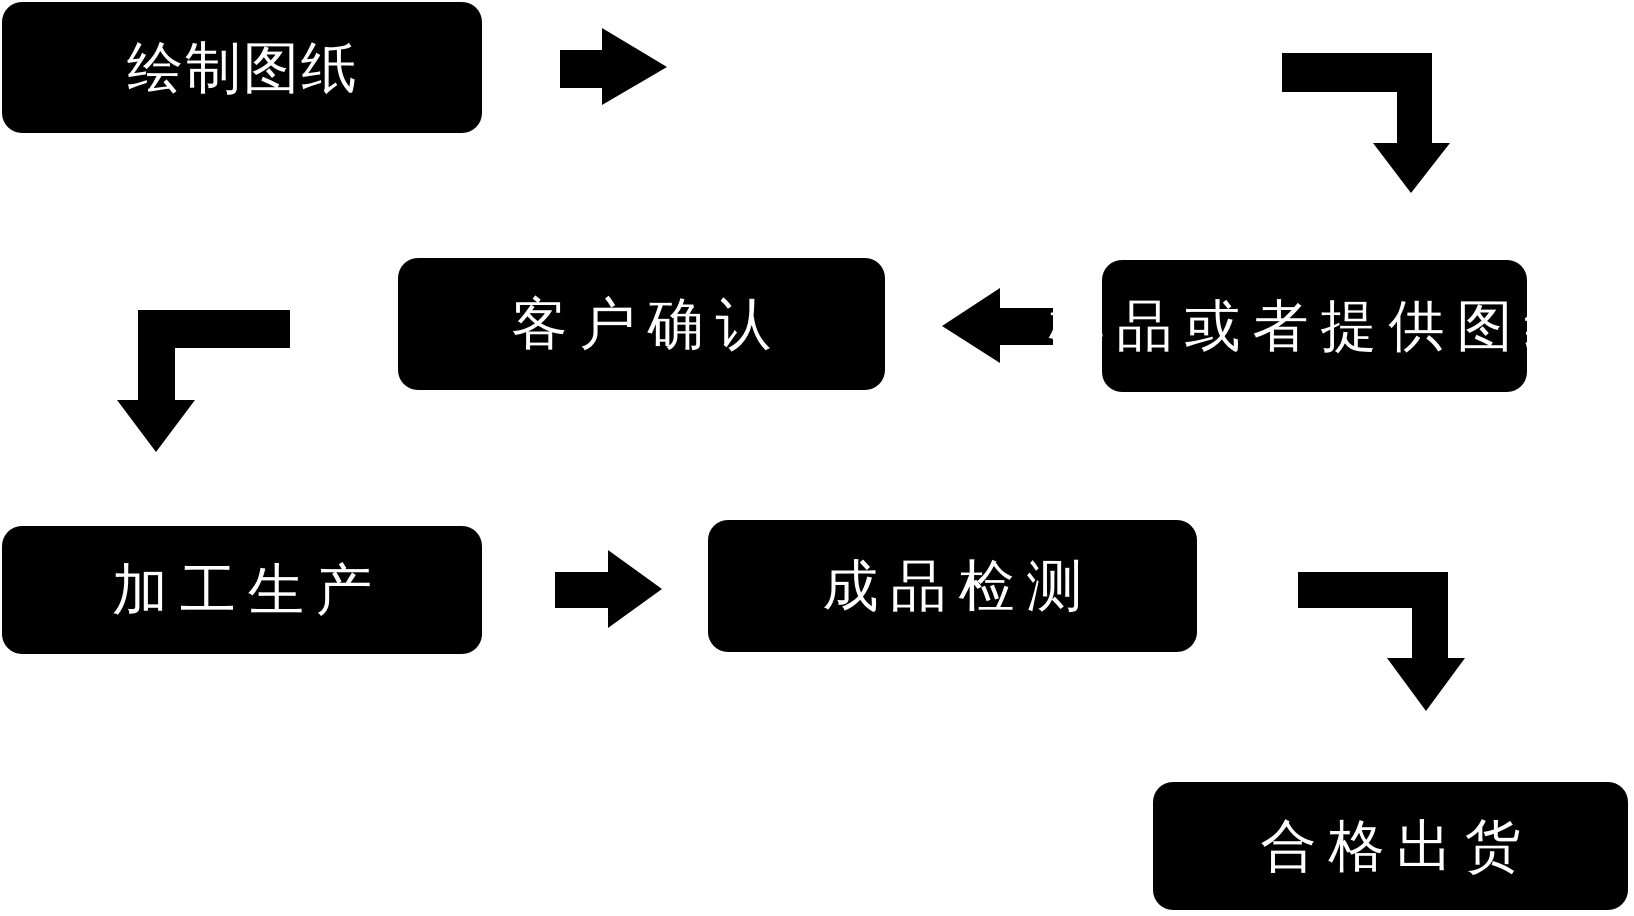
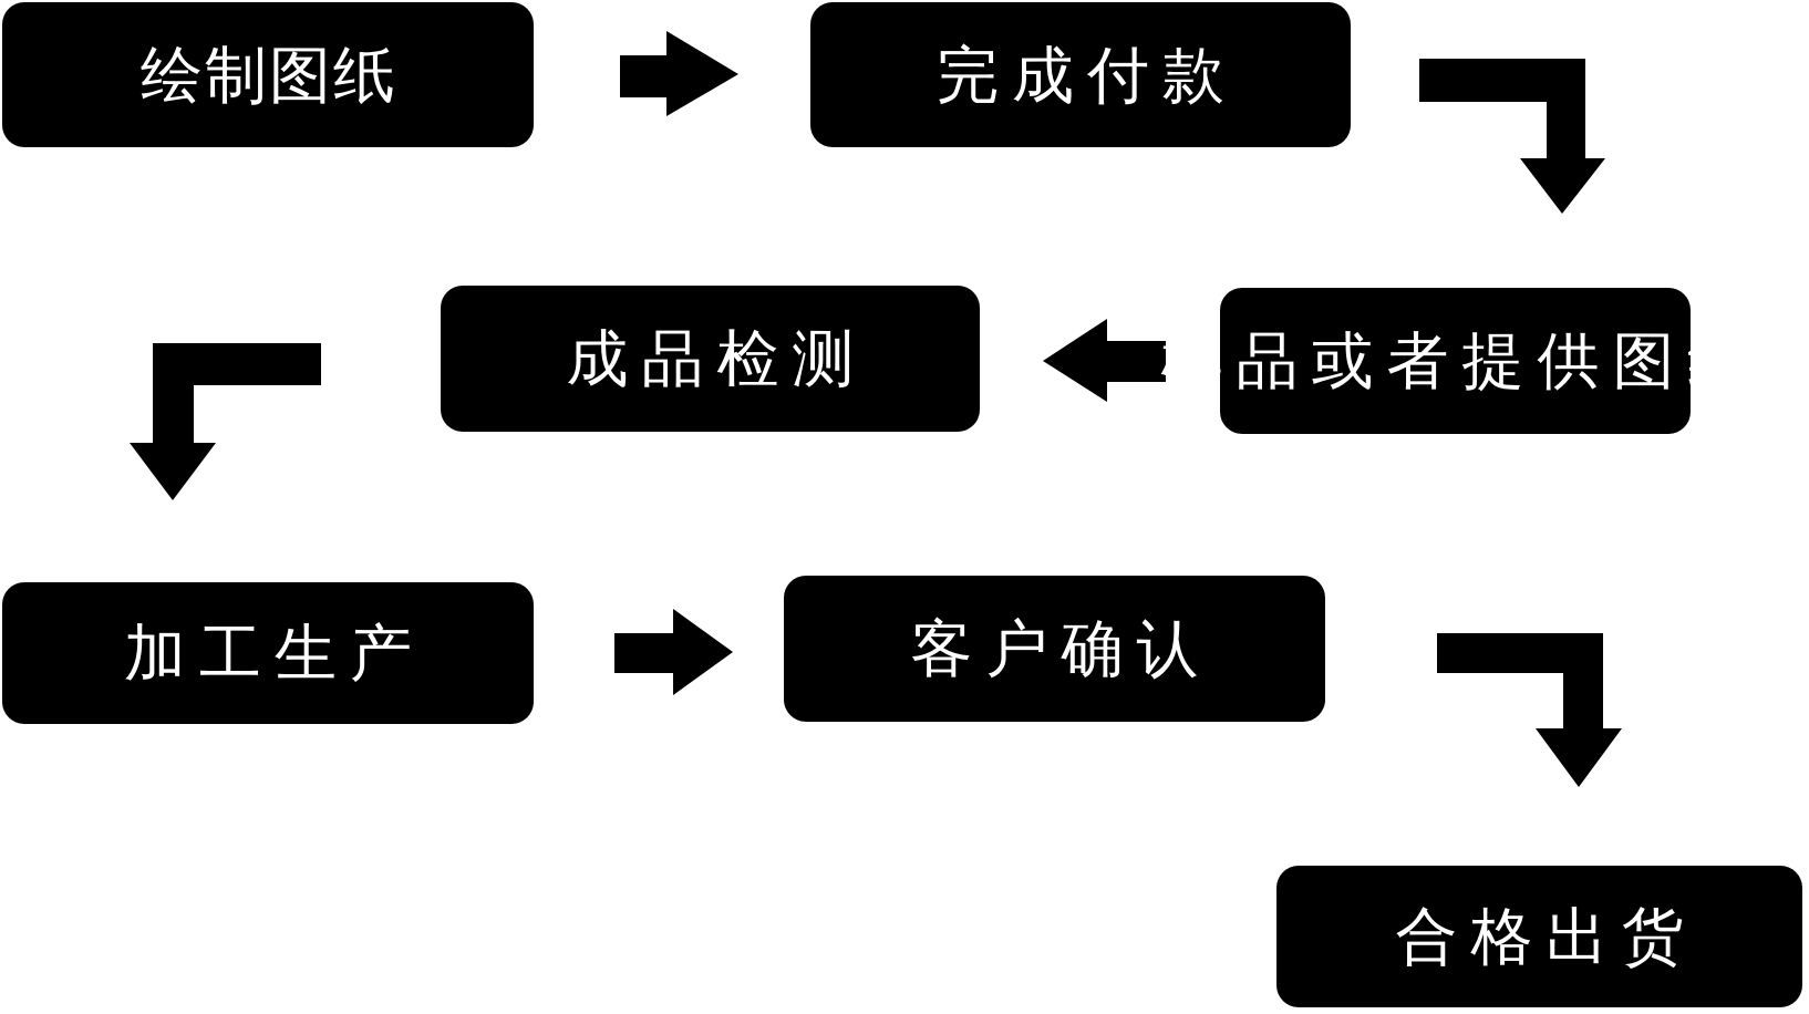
  绘制图纸
+ 完成付款
  样品或者提供图纸
- 客户确认
+ 成品检测
  加工生产
- 成品检测
+ 客户确认
  合格出货
